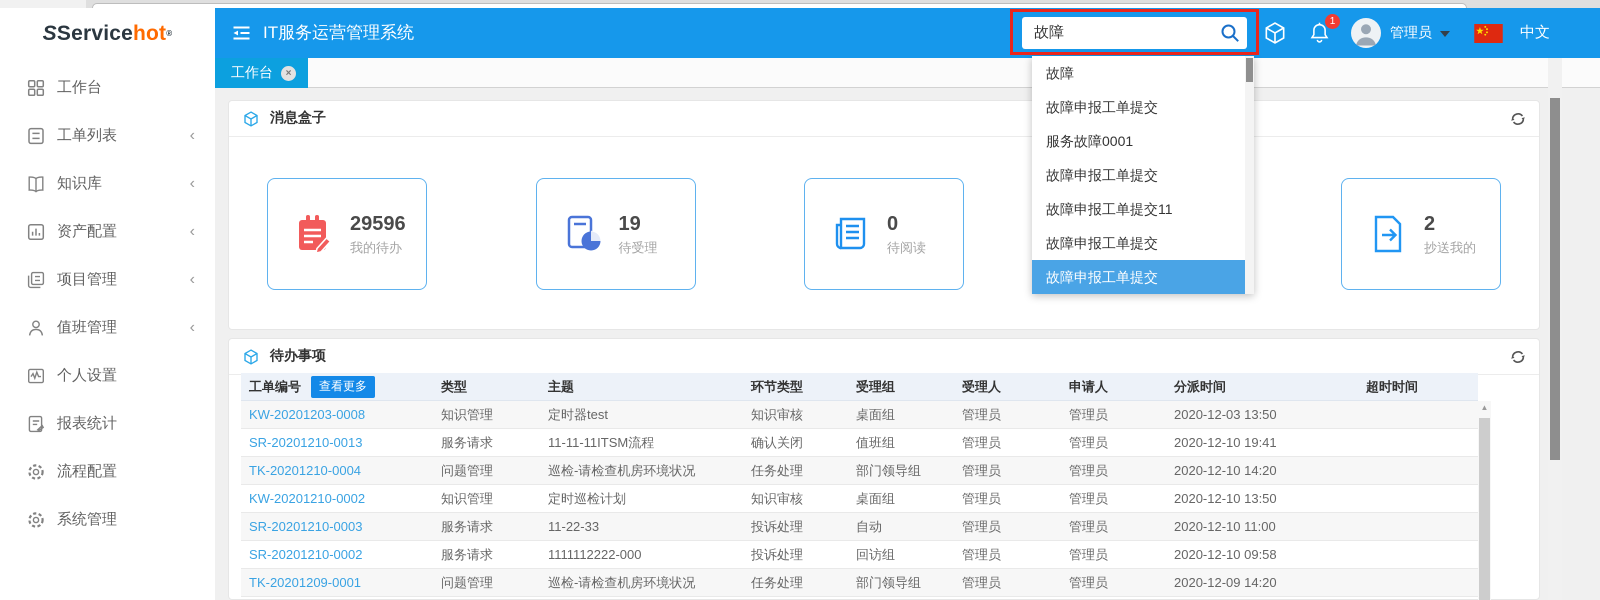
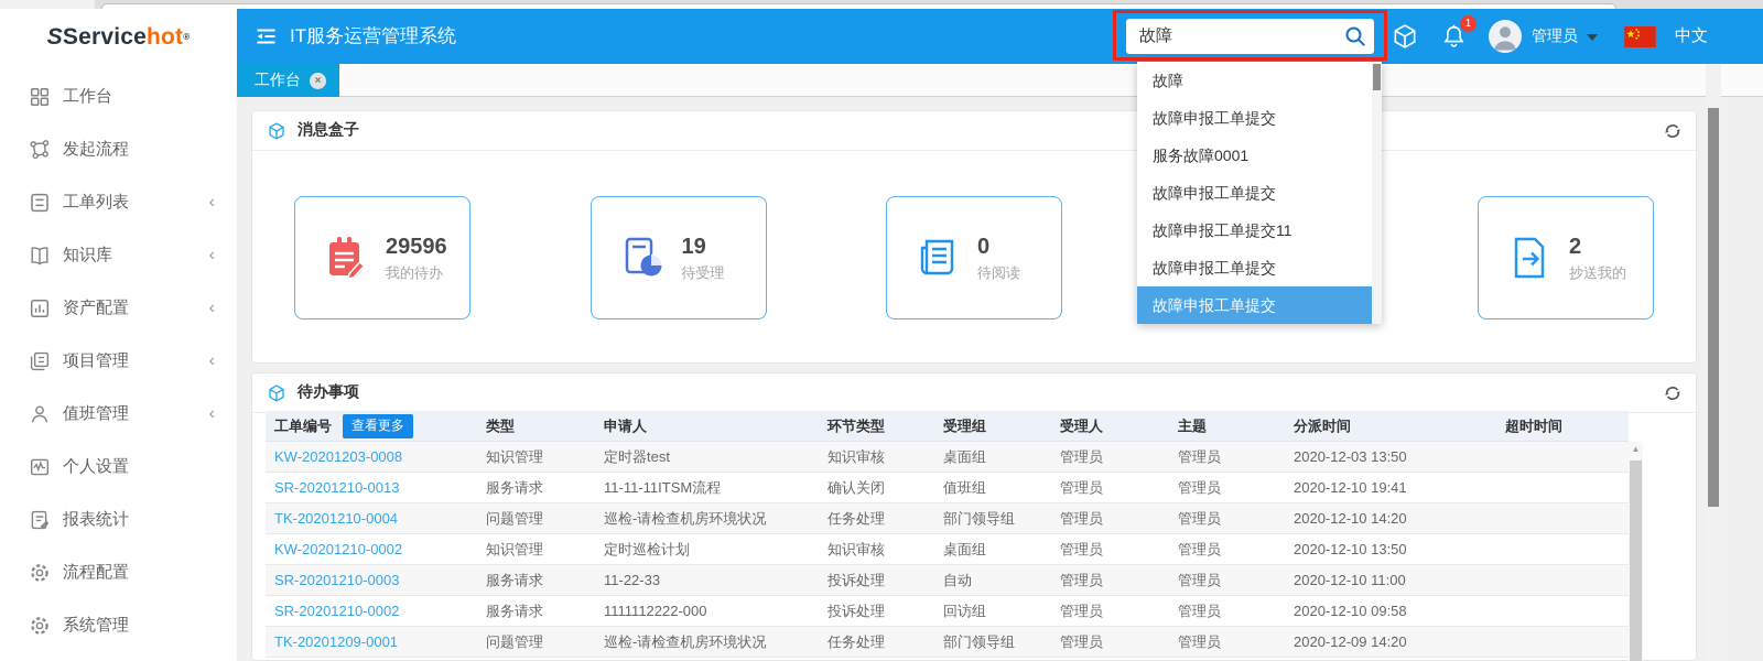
  S
  Service
  hot
  ®
  工作台
+ 发起流程
  工单列表
  ‹
  知识库
  ‹
  资产配置
  ‹
  项目管理
  ‹
  值班管理
  ‹
  个人设置
  报表统计
  流程配置
  系统管理
  IT服务运营管理系统
  故障
  1
  管理员
  中文
  工作台
  ×
  消息盒子
  29596
  我的待办
  19
  待受理
  0
  待阅读
  2
  抄送我的
  待办事项
  工单编号
  查看更多
  类型
- 主题
+ 申请人
  环节类型
  受理组
  受理人
- 申请人
+ 主题
  分派时间
  超时时间
  KW-20201203-0008
  知识管理
  定时器test
  知识审核
  桌面组
  管理员
  管理员
  2020-12-03 13:50
  SR-20201210-0013
  服务请求
  11-11-11ITSM流程
  确认关闭
  值班组
  管理员
  管理员
  2020-12-10 19:41
  TK-20201210-0004
  问题管理
  巡检-请检查机房环境状况
  任务处理
  部门领导组
  管理员
  管理员
  2020-12-10 14:20
  KW-20201210-0002
  知识管理
  定时巡检计划
  知识审核
  桌面组
  管理员
  管理员
  2020-12-10 13:50
  SR-20201210-0003
  服务请求
  11-22-33
  投诉处理
  自动
  管理员
  管理员
  2020-12-10 11:00
  SR-20201210-0002
  服务请求
  1111112222-000
  投诉处理
  回访组
  管理员
  管理员
  2020-12-10 09:58
  TK-20201209-0001
  问题管理
  巡检-请检查机房环境状况
  任务处理
  部门领导组
  管理员
  管理员
  2020-12-09 14:20
  ▲
  故障
  故障申报工单提交
  服务故障0001
  故障申报工单提交
  故障申报工单提交11
  故障申报工单提交
  故障申报工单提交
